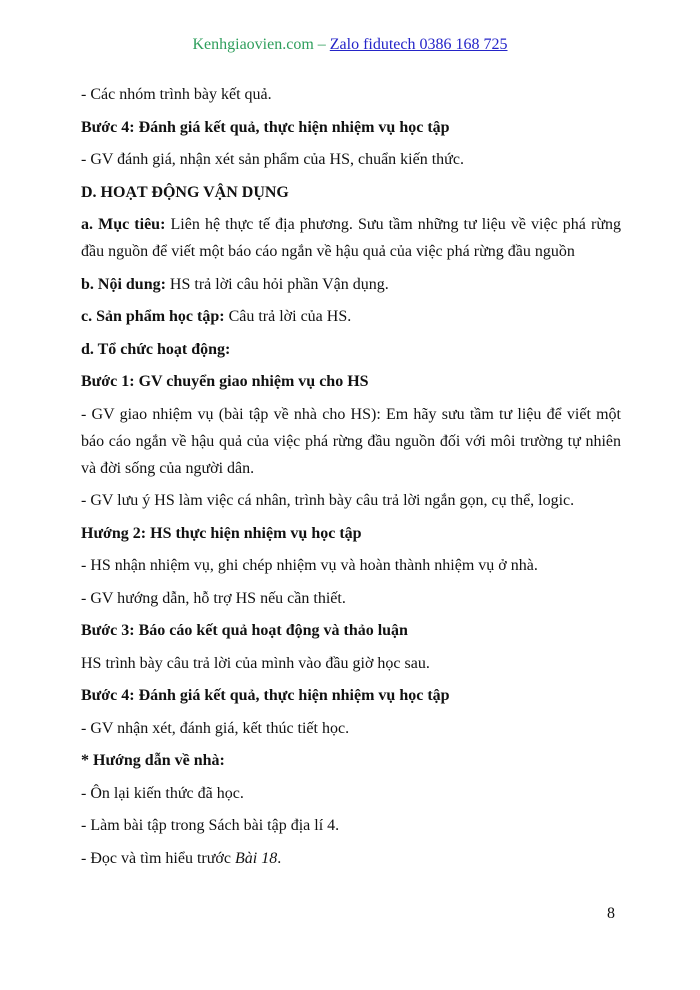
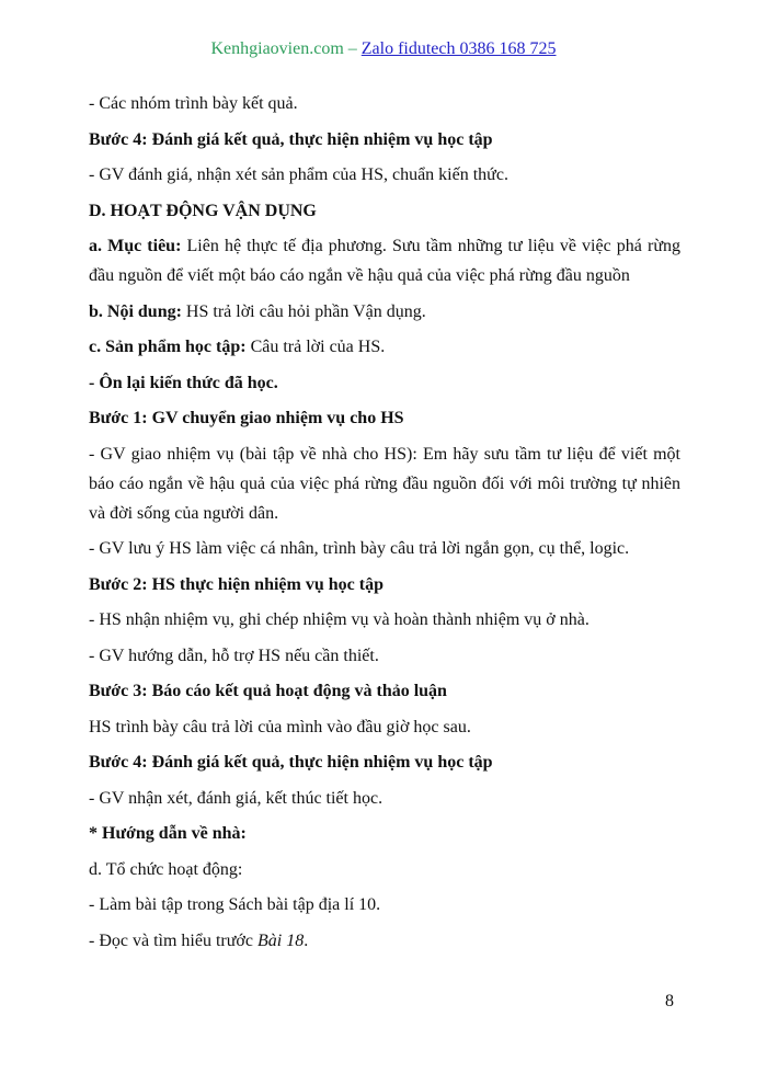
  Kenhgiaovien.com – Zalo fidutech 0386 168 725
  - Các nhóm trình bày kết quả.
  Bước 4: Đánh giá kết quả, thực hiện nhiệm vụ học tập
  - GV đánh giá, nhận xét sản phẩm của HS, chuẩn kiến thức.
  D. HOẠT ĐỘNG VẬN DỤNG
  a. Mục tiêu: Liên hệ thực tế địa phương. Sưu tầm những tư liệu về việc phá rừng đầu nguồn để viết một báo cáo ngắn về hậu quả của việc phá rừng đầu nguồn
  b. Nội dung: HS trả lời câu hỏi phần Vận dụng.
  c. Sản phẩm học tập: Câu trả lời của HS.
- d. Tổ chức hoạt động:
+ - Ôn lại kiến thức đã học.
  Bước 1: GV chuyển giao nhiệm vụ cho HS
  - GV giao nhiệm vụ (bài tập về nhà cho HS): Em hãy sưu tầm tư liệu để viết một báo cáo ngắn về hậu quả của việc phá rừng đầu nguồn đối với môi trường tự nhiên và đời sống của người dân.
  - GV lưu ý HS làm việc cá nhân, trình bày câu trả lời ngắn gọn, cụ thể, logic.
- Hướng 2: HS thực hiện nhiệm vụ học tập
+ Bước 2: HS thực hiện nhiệm vụ học tập
  - HS nhận nhiệm vụ, ghi chép nhiệm vụ và hoàn thành nhiệm vụ ở nhà.
  - GV hướng dẫn, hỗ trợ HS nếu cần thiết.
  Bước 3: Báo cáo kết quả hoạt động và thảo luận
  HS trình bày câu trả lời của mình vào đầu giờ học sau.
  Bước 4: Đánh giá kết quả, thực hiện nhiệm vụ học tập
  - GV nhận xét, đánh giá, kết thúc tiết học.
  * Hướng dẫn về nhà:
- - Ôn lại kiến thức đã học.
+ d. Tổ chức hoạt động:
- - Làm bài tập trong Sách bài tập địa lí 4.
+ - Làm bài tập trong Sách bài tập địa lí 10.
  - Đọc và tìm hiểu trước Bài 18.
  8
